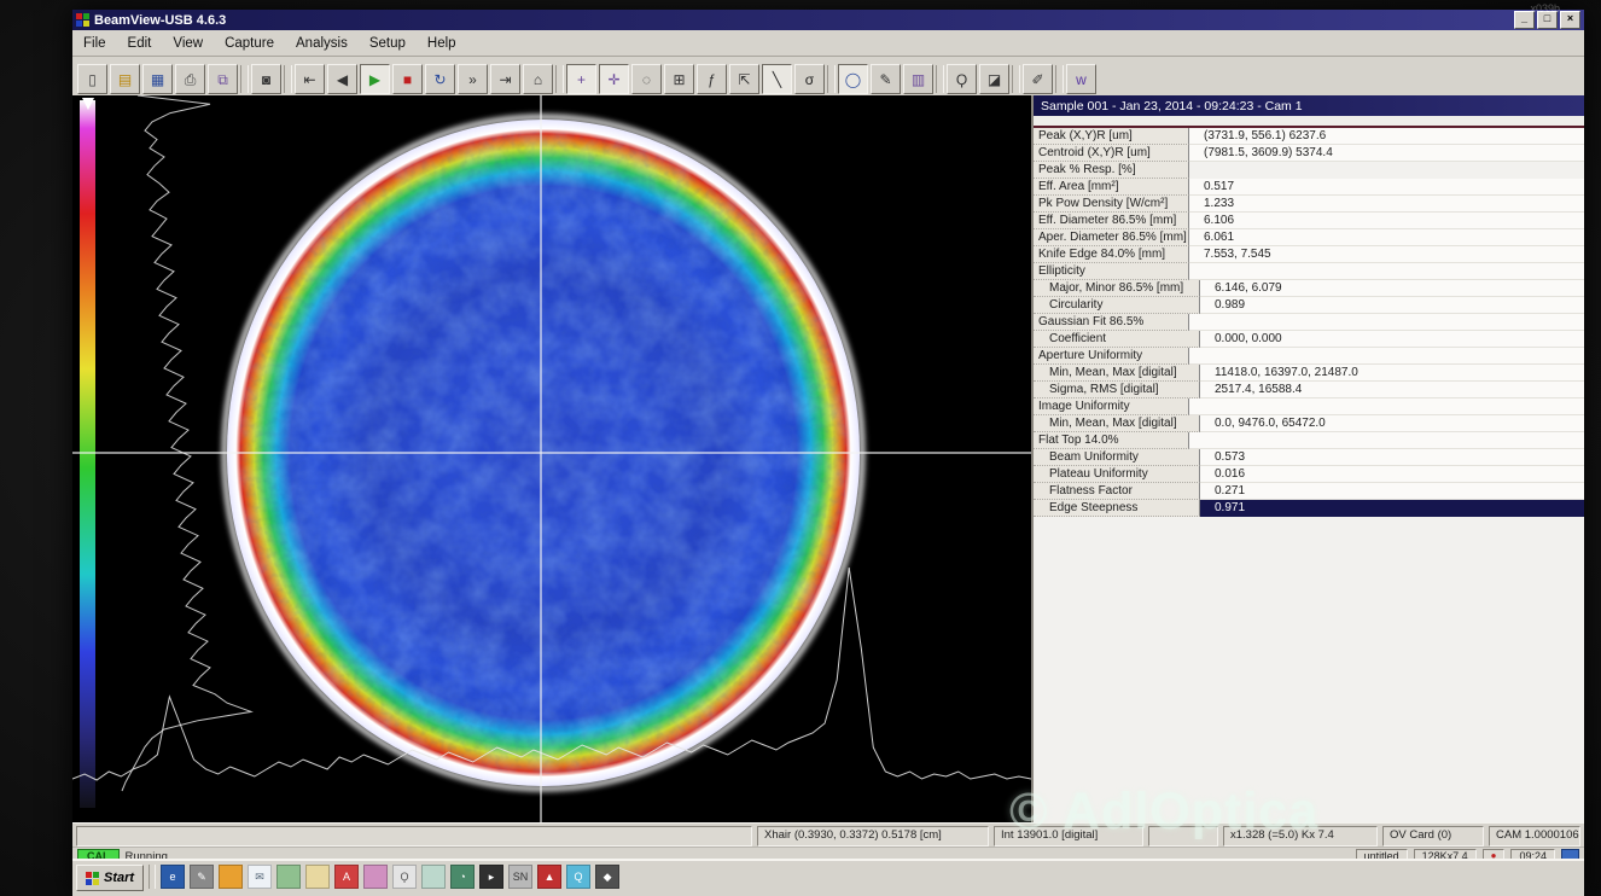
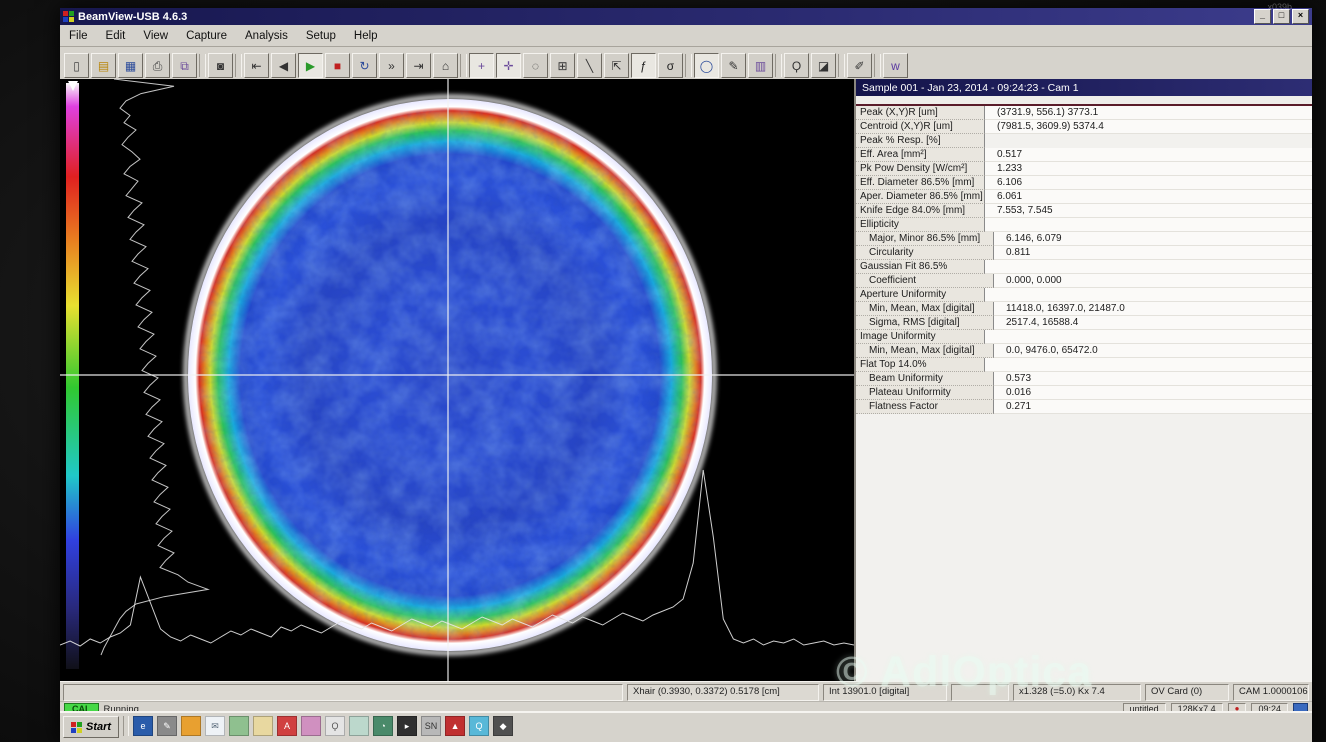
  x039b
  BeamView-USB 4.6.3
  _
  □
  ×
  File
  Edit
  View
  Capture
  Analysis
  Setup
  Help
  ▯
  ▤
  ▦
  ⎙
  ⧉
  ◙
  ⇤
  ◀
  ▶
  ■
  ↻
  »
  ⇥
  ⌂
  +
  ✛
  ◌
  ⊞
- ƒ
+ ╲
  ⇱
- ╲
+ ƒ
  σ
  ◯
  ✎
  ▥
  Ϙ
  ◪
  ✐
  w
  Sample 001 - Jan 23, 2014 - 09:24:23 - Cam 1
  Peak (X,Y)R [um]
- (3731.9, 556.1) 6237.6
+ (3731.9, 556.1) 3773.1
  Centroid (X,Y)R [um]
  (7981.5, 3609.9) 5374.4
  Peak % Resp. [%]
  Eff. Area [mm²]
  0.517
  Pk Pow Density [W/cm²]
  1.233
  Eff. Diameter 86.5% [mm]
  6.106
  Aper. Diameter 86.5% [mm]
  6.061
  Knife Edge 84.0% [mm]
  7.553, 7.545
  Ellipticity
  Major, Minor 86.5% [mm]
  6.146, 6.079
  Circularity
- 0.989
+ 0.811
  Gaussian Fit 86.5%
  Coefficient
  0.000, 0.000
  Aperture Uniformity
  Min, Mean, Max [digital]
  11418.0, 16397.0, 21487.0
  Sigma, RMS [digital]
  2517.4, 16588.4
  Image Uniformity
  Min, Mean, Max [digital]
  0.0, 9476.0, 65472.0
  Flat Top 14.0%
  Beam Uniformity
  0.573
  Plateau Uniformity
  0.016
  Flatness Factor
  0.271
- Edge Steepness
- 0.971
  Xhair (0.3930, 0.3372) 0.5178 [cm]
  Int 13901.0 [digital]
  x1.328 (=5.0) Kx 7.4
  OV Card (0)
  CAM 1.0000106
  CAL
  Running...
  untitled
  128Kx7.4
  ●
  09:24
  Start
  e
  ✎
  ✉
  A
  Ϙ
  ◔
  ▸
  SN
  ▲
  Q
  ◆
  © AdlOptica
